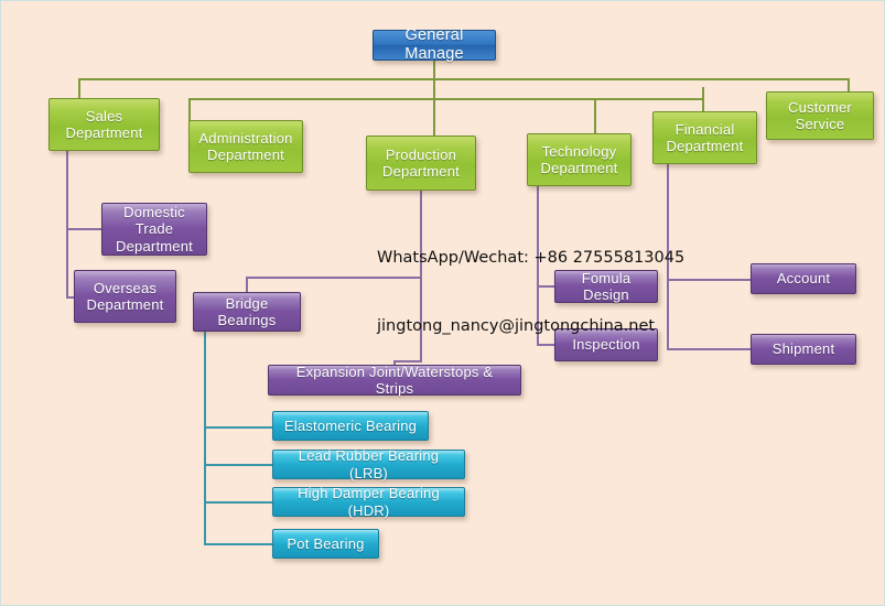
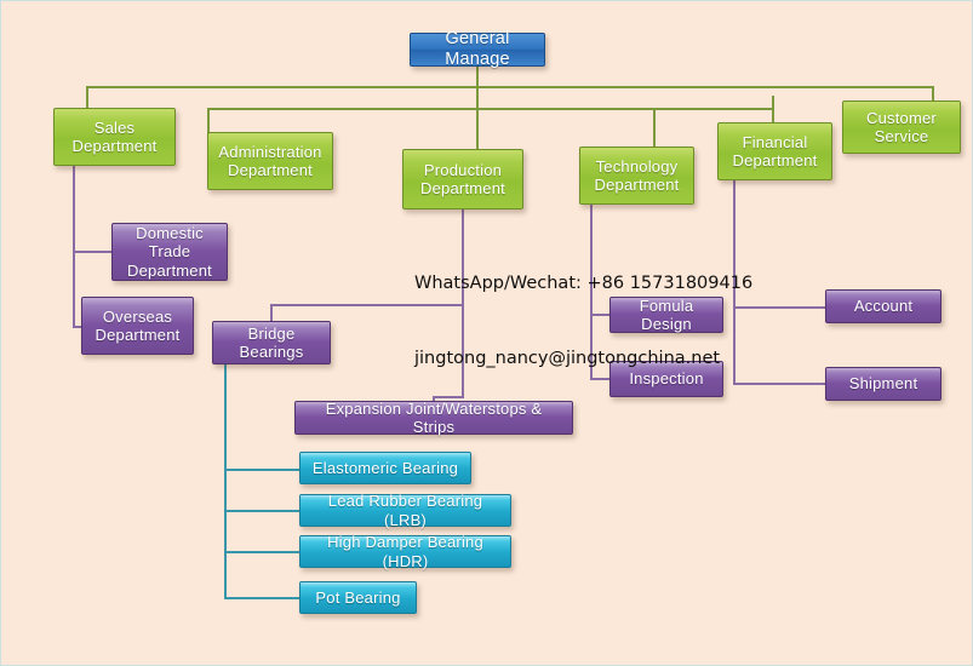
  General Manage
  Sales
  Department
  Administration
  Department
  Production
  Department
  Technology
  Department
  Financial
  Department
  Customer
  Service
  Domestic Trade
  Department
  Overseas
  Department
  Bridge Bearings
  Expansion Joint/Waterstops & Strips
  Fomula Design
  Inspection
  Account
  Shipment
  Elastomeric Bearing
  Lead Rubber Bearing (LRB)
  High Damper Bearing (HDR)
  Pot Bearing
- WhatsApp/Wechat: +86 27555813045
+ WhatsApp/Wechat: +86 15731809416
  jingtong_nancy@jingtongchina.net
